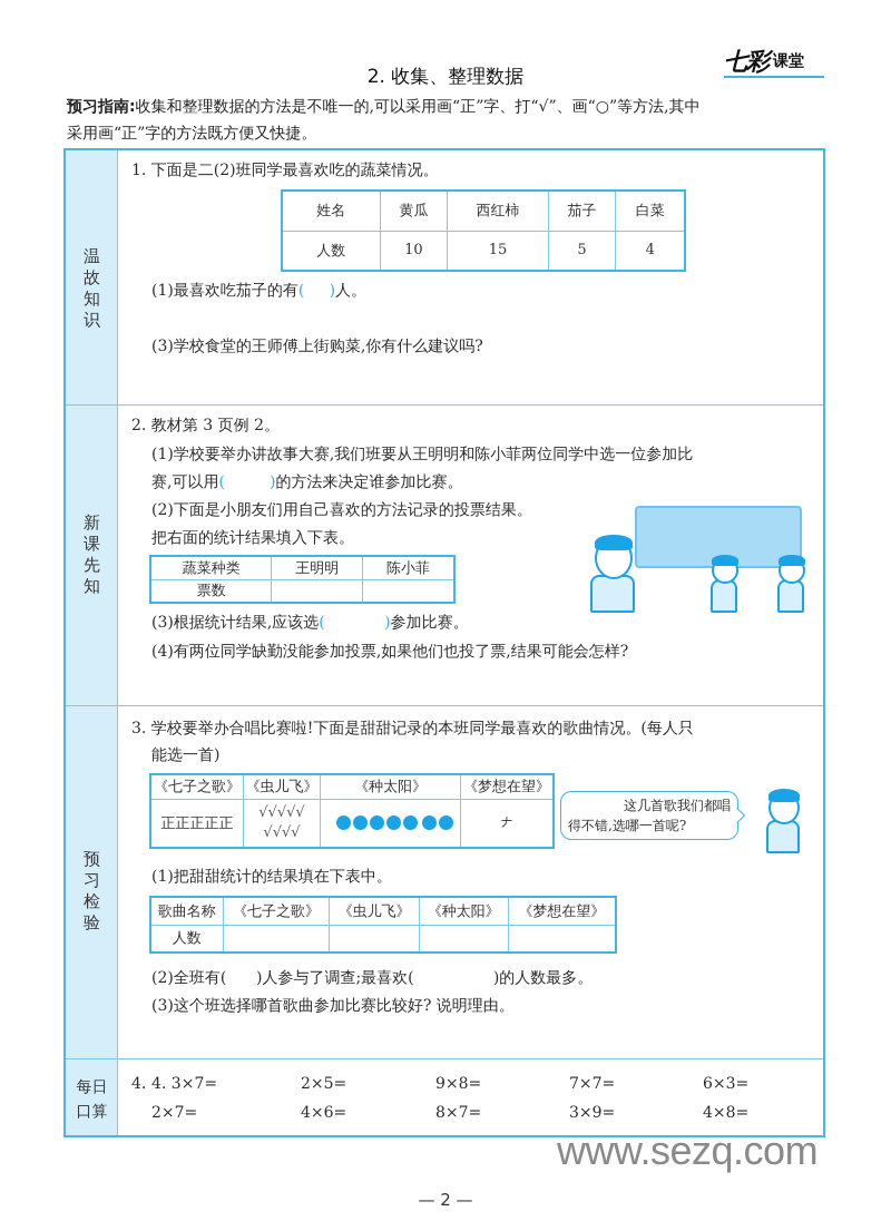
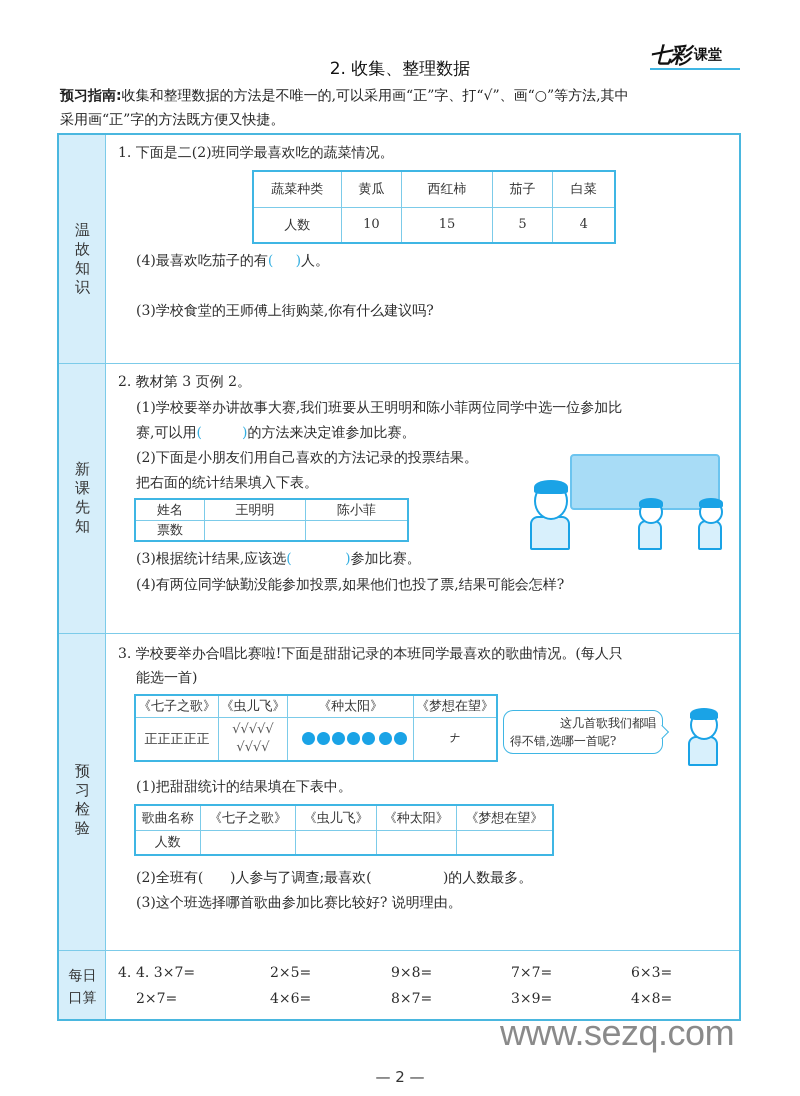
  七彩
  课堂
  2. 收集、整理数据
  预习指南:收集和整理数据的方法是不唯一的,可以采用画“正”字、打“√”、画“○”等方法,其中
  采用画“正”字的方法既方便又快捷。
  温
  故
  知
  识
  1. 下面是二(2)班同学最喜欢吃的蔬菜情况。
- 姓名	黄瓜	西红柿	茄子	白菜
+ 蔬菜种类	黄瓜	西红柿	茄子	白菜
  人数	10	15	5	4
- (1)最喜欢吃茄子的有( )人。
+ (4)最喜欢吃茄子的有( )人。
  (3)学校食堂的王师傅上街购菜,你有什么建议吗?
  新
  课
  先
  知
  2. 教材第 3 页例 2。
  (1)学校要举办讲故事大赛,我们班要从王明明和陈小菲两位同学中选一位参加比
  赛,可以用( )的方法来决定谁参加比赛。
  (2)下面是小朋友们用自己喜欢的方法记录的投票结果。
  把右面的统计结果填入下表。
- 蔬菜种类	王明明	陈小菲
+ 姓名	王明明	陈小菲
  票数
  (3)根据统计结果,应该选( )参加比赛。
  (4)有两位同学缺勤没能参加投票,如果他们也投了票,结果可能会怎样?
  预
  习
  检
  验
  3. 学校要举办合唱比赛啦!下面是甜甜记录的本班同学最喜欢的歌曲情况。(每人只
  能选一首)
  《七子之歌》	《虫儿飞》	《种太阳》	《梦想在望》
  正正正正正	√√√√√ √√√√		𠂇
  这几首歌我们都唱
  得不错,选哪一首呢?
  (1)把甜甜统计的结果填在下表中。
  歌曲名称	《七子之歌》	《虫儿飞》	《种太阳》	《梦想在望》
  人数
  (2)全班有( )人参与了调查;最喜欢( )的人数最多。
  (3)这个班选择哪首歌曲参加比赛比较好? 说明理由。
  每日
  口算
  4.
  4. 3×7=
  2×5=
  9×8=
  7×7=
  6×3=
  2×7=
  4×6=
  8×7=
  3×9=
  4×8=
  www.sezq.com
  — 2 —
